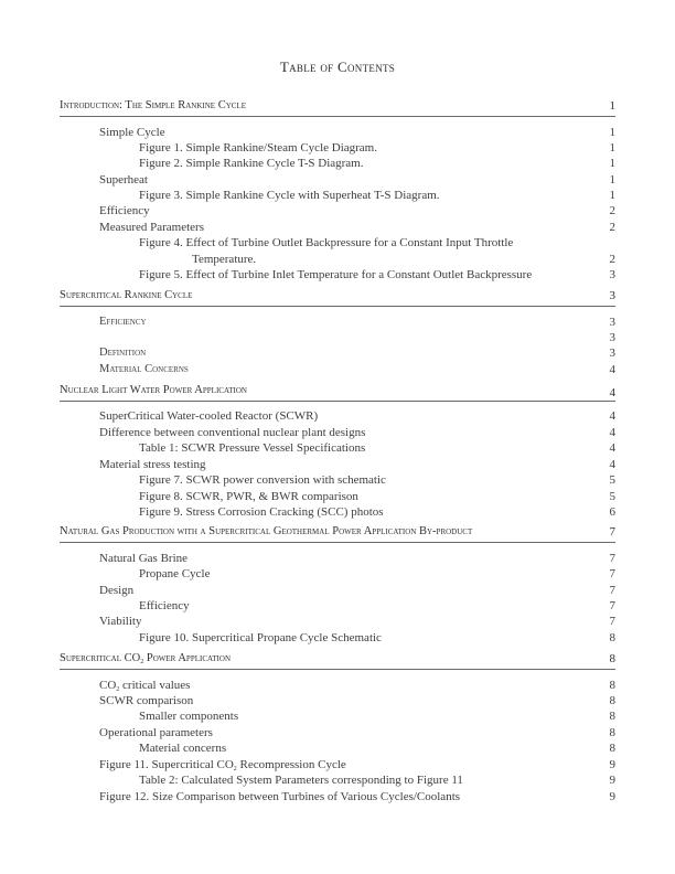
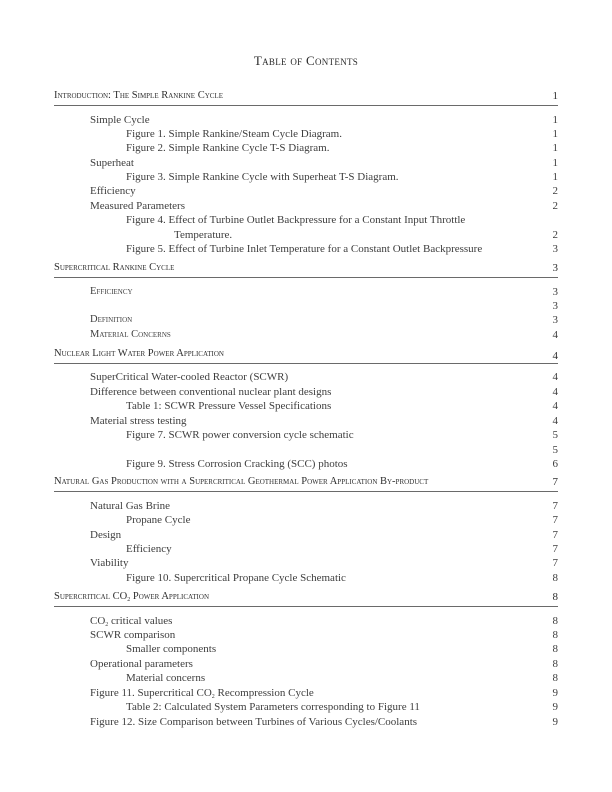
  Table of Contents
  Introduction: The Simple Rankine Cycle
  1
  Simple Cycle
  1
  Figure 1. Simple Rankine/Steam Cycle Diagram.
  1
  Figure 2. Simple Rankine Cycle T-S Diagram.
  1
  Superheat
  1
  Figure 3. Simple Rankine Cycle with Superheat T-S Diagram.
  1
  Efficiency
  2
  Measured Parameters
  2
  Figure 4. Effect of Turbine Outlet Backpressure for a Constant Input Throttle
  Temperature.
  2
  Figure 5. Effect of Turbine Inlet Temperature for a Constant Outlet Backpressure
  3
  Supercritical Rankine Cycle
  3
  Efficiency
  3
  3
  Definition
  3
  Material Concerns
  4
  Nuclear Light Water Power Application
  4
  SuperCritical Water-cooled Reactor (SCWR)
  4
  Difference between conventional nuclear plant designs
  4
  Table 1: SCWR Pressure Vessel Specifications
  4
  Material stress testing
  4
- Figure 7. SCWR power conversion with schematic
+ Figure 7. SCWR power conversion cycle schematic
  5
- Figure 8. SCWR, PWR, & BWR comparison
  5
  Figure 9. Stress Corrosion Cracking (SCC) photos
  6
  Natural Gas Production with a Supercritical Geothermal Power Application By-product
  7
  Natural Gas Brine
  7
  Propane Cycle
  7
  Design
  7
  Efficiency
  7
  Viability
  7
  Figure 10. Supercritical Propane Cycle Schematic
  8
  Supercritical CO Power Application
  8
  CO critical values
  8
  SCWR comparison
  8
  Smaller components
  8
  Operational parameters
  8
  Material concerns
  8
  Figure 11. Supercritical CO Recompression Cycle
  9
  Table 2: Calculated System Parameters corresponding to Figure 11
  9
  Figure 12. Size Comparison between Turbines of Various Cycles/Coolants
  9
